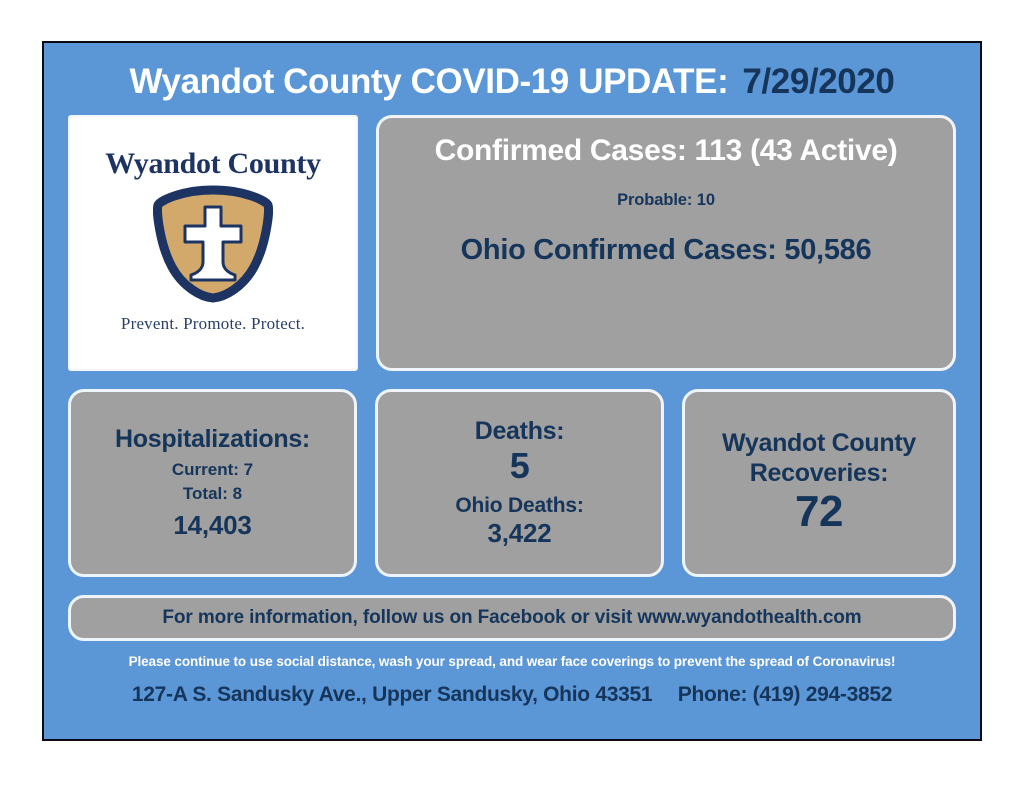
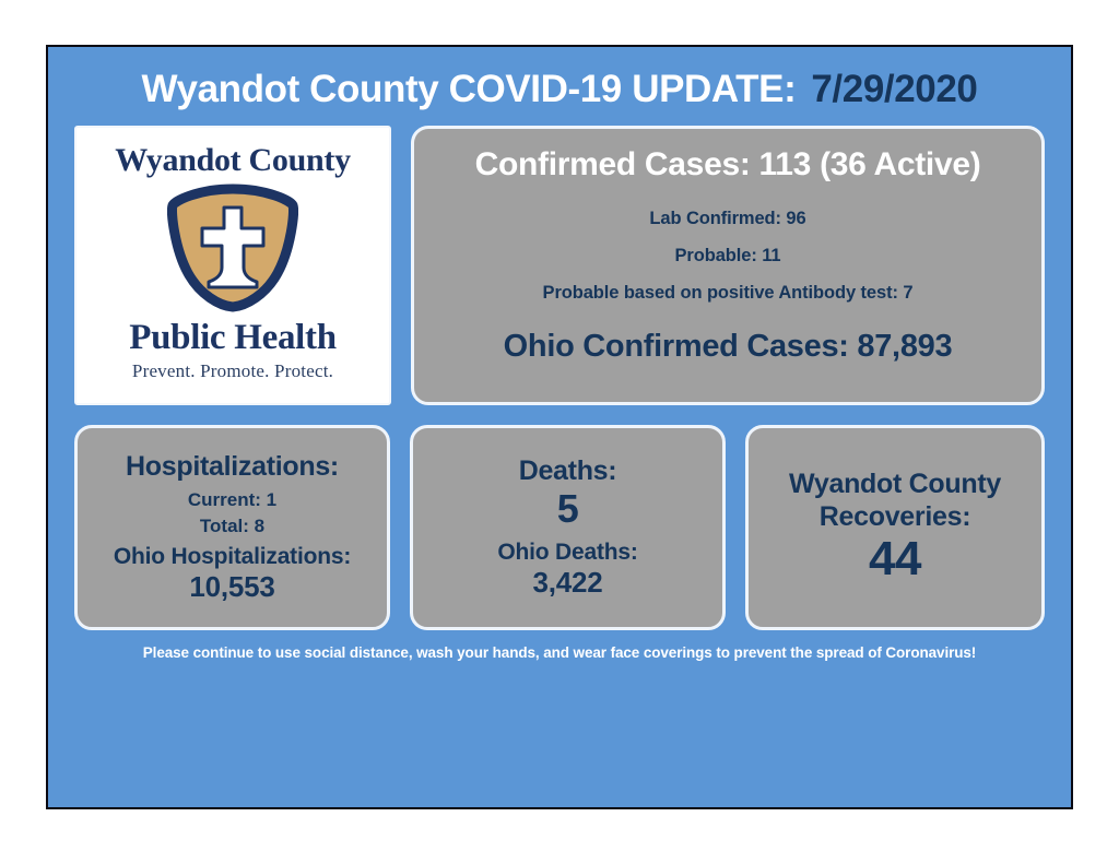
  Wyandot County COVID-19 UPDATE:
  7/29/2020
  Wyandot County
+ Public Health
  Prevent. Promote. Protect.
- Confirmed Cases: 113 (43 Active)
+ Confirmed Cases: 113 (36 Active)
+ Lab Confirmed: 96
- Probable: 10
+ Probable: 11
+ Probable based on positive Antibody test: 7
- Ohio Confirmed Cases: 50,586
+ Ohio Confirmed Cases: 87,893
  Hospitalizations:
- Current: 7
+ Current: 1
  Total: 8
+ Ohio Hospitalizations:
- 14,403
+ 10,553
  Deaths:
  5
  Ohio Deaths:
  3,422
  Wyandot County
  Recoveries:
- 72
+ 44
- For more information, follow us on Facebook or visit www.wyandothealth.com
- Please continue to use social distance, wash your spread, and wear face coverings to prevent the spread of Coronavirus!
+ Please continue to use social distance, wash your hands, and wear face coverings to prevent the spread of Coronavirus!
- 127-A S. Sandusky Ave., Upper Sandusky, Ohio 43351 Phone: (419) 294-3852
